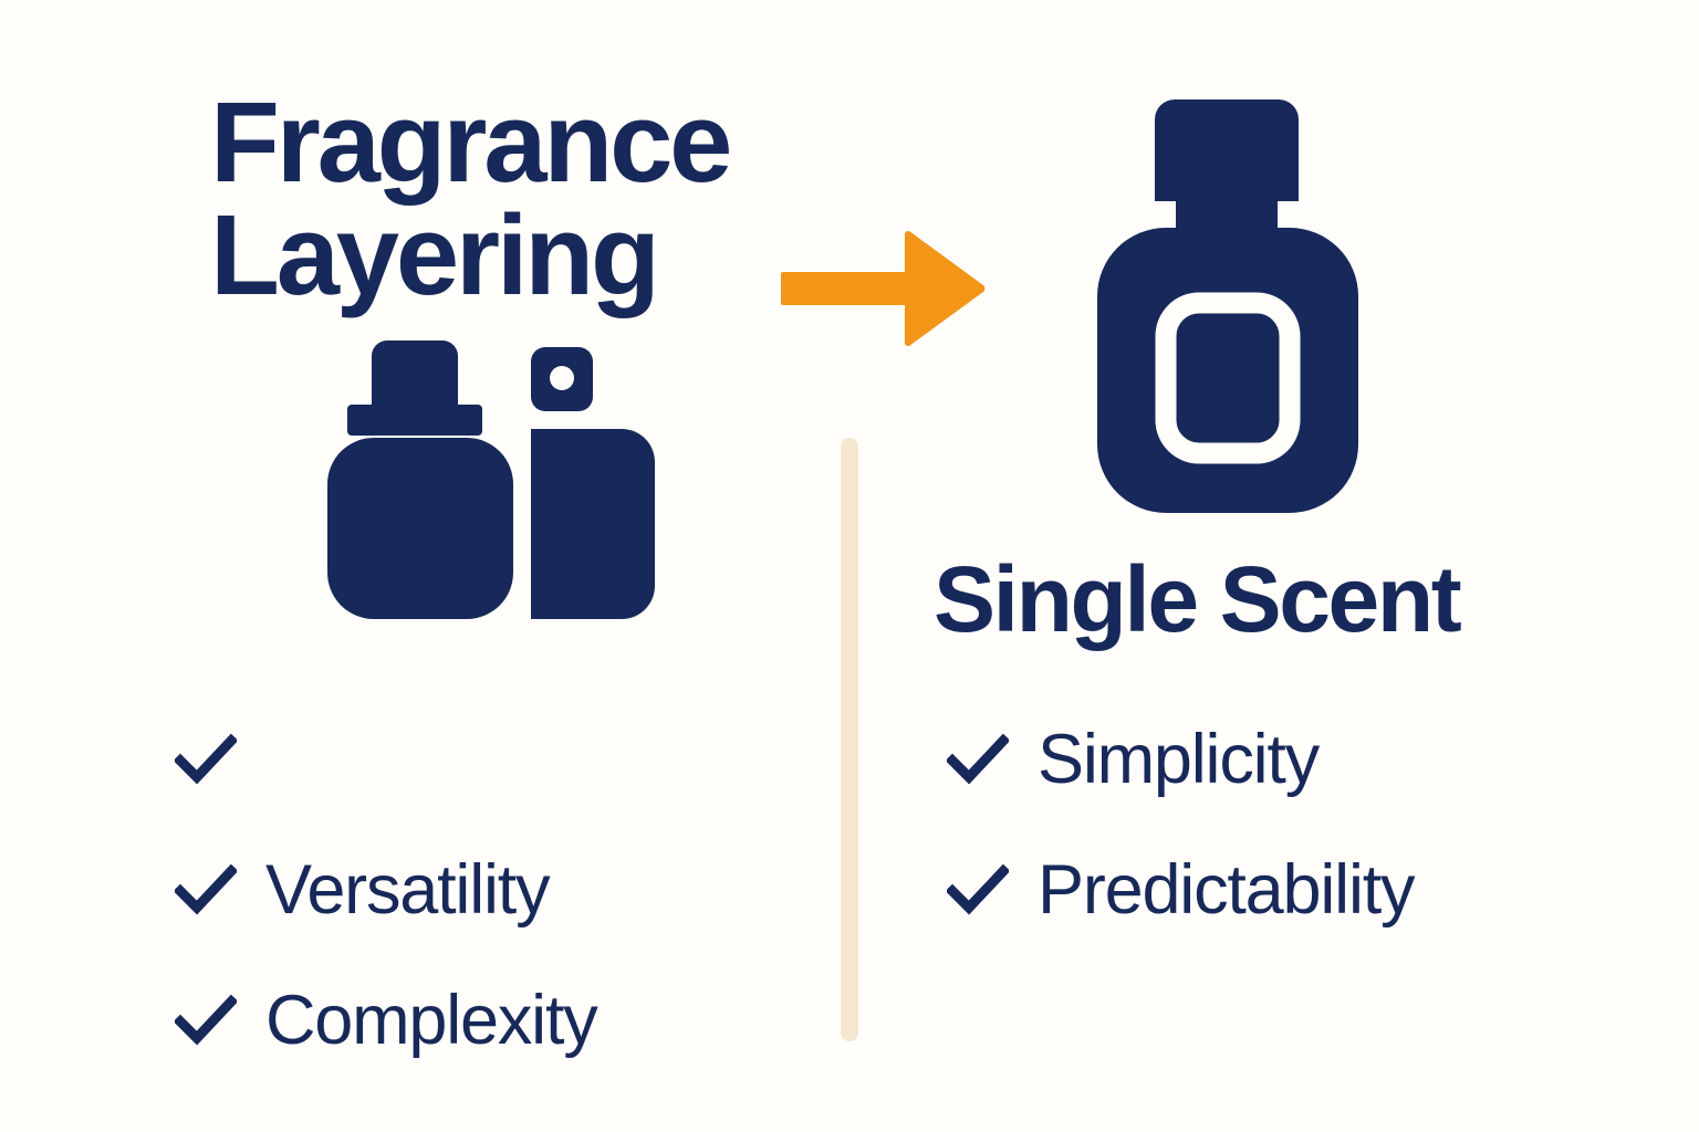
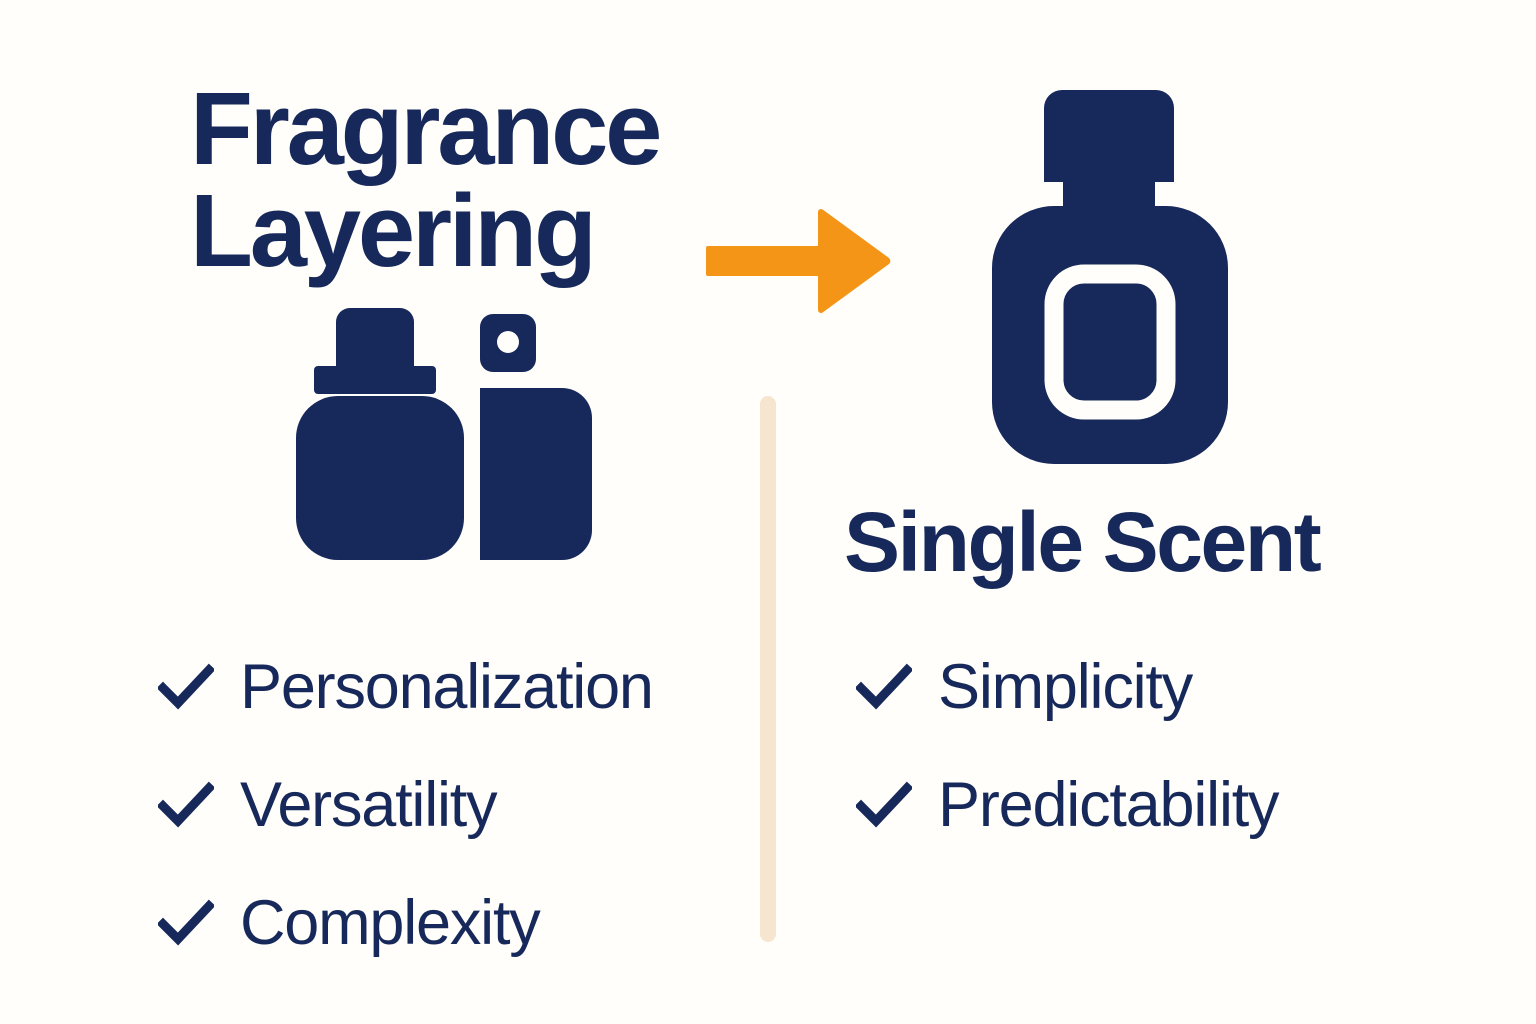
  Fragrance
  Layering
+ Personalization
  Versatility
  Complexity
  Single Scent
  Simplicity
  Predictability
